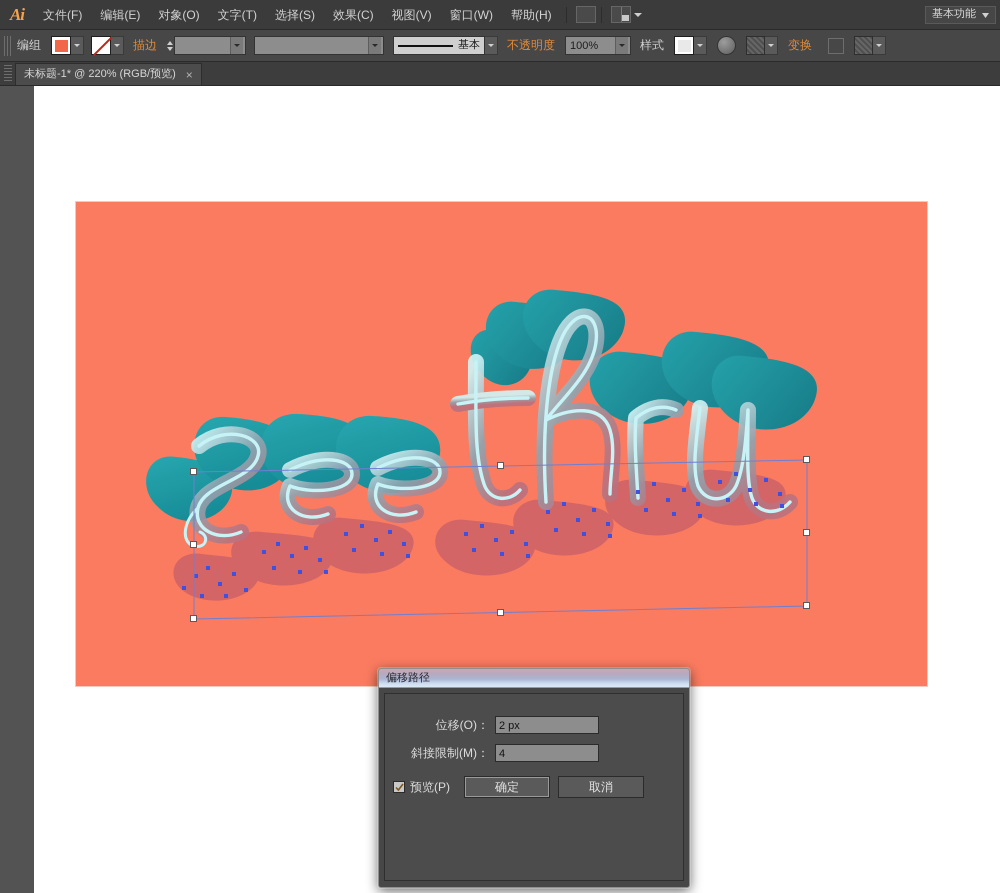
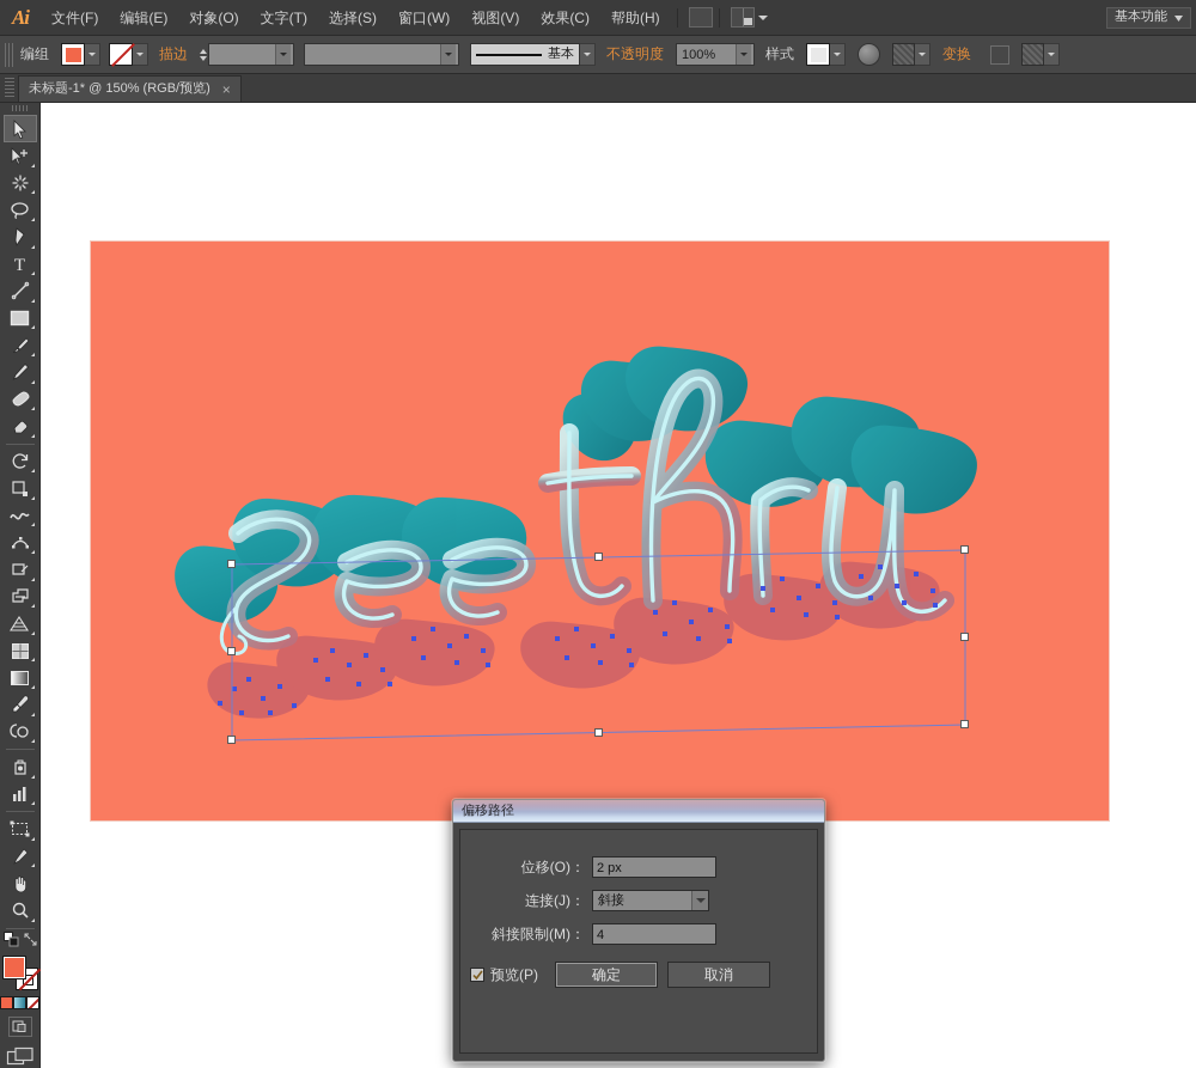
  Ai
  文件(F)
  编辑(E)
  对象(O)
  文字(T)
  选择(S)
- 效果(C)
+ 窗口(W)
  视图(V)
- 窗口(W)
+ 效果(C)
  帮助(H)
  基本功能
  编组
  描边
  基本
  不透明度
  100%
  样式
  变换
- 未标题-1* @ 220% (RGB/预览)
+ 未标题-1* @ 150% (RGB/预览)
  ×
+ T
  偏移路径
  位移(O)：
  2 px
+ 连接(J)：
+ 斜接
  斜接限制(M)：
  4
  预览(P)
  确定
  取消
